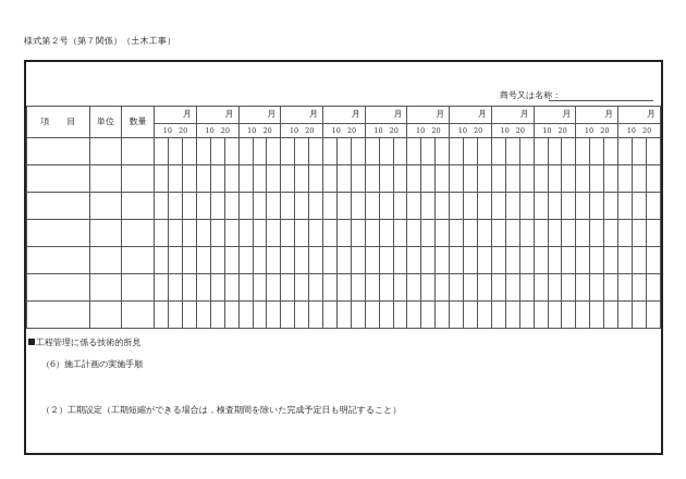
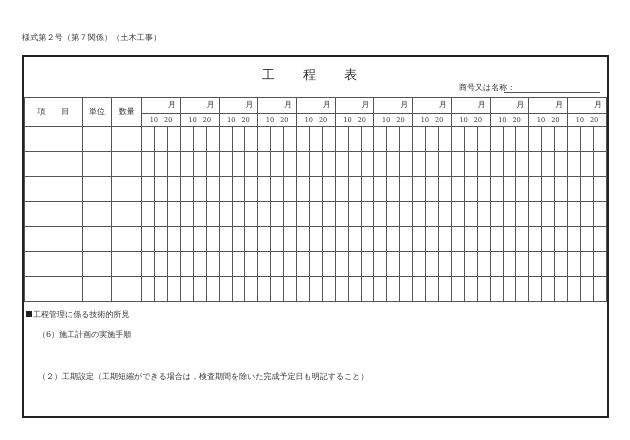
  様式第２号（第７関係）（土木工事）
+ 工 程 表
  商号又は名称：
  項 目	単位	数量	月	月	月	月	月	月	月	月	月	月	月	月
  10 20	10 20	10 20	10 20	10 20	10 20	10 20	10 20	10 20	10 20	10 20	10 20
  工程管理に係る技術的所見
  （6）施工計画の実施手順
  （２）工期設定（工期短縮ができる場合は，検査期間を除いた完成予定日も明記すること）
